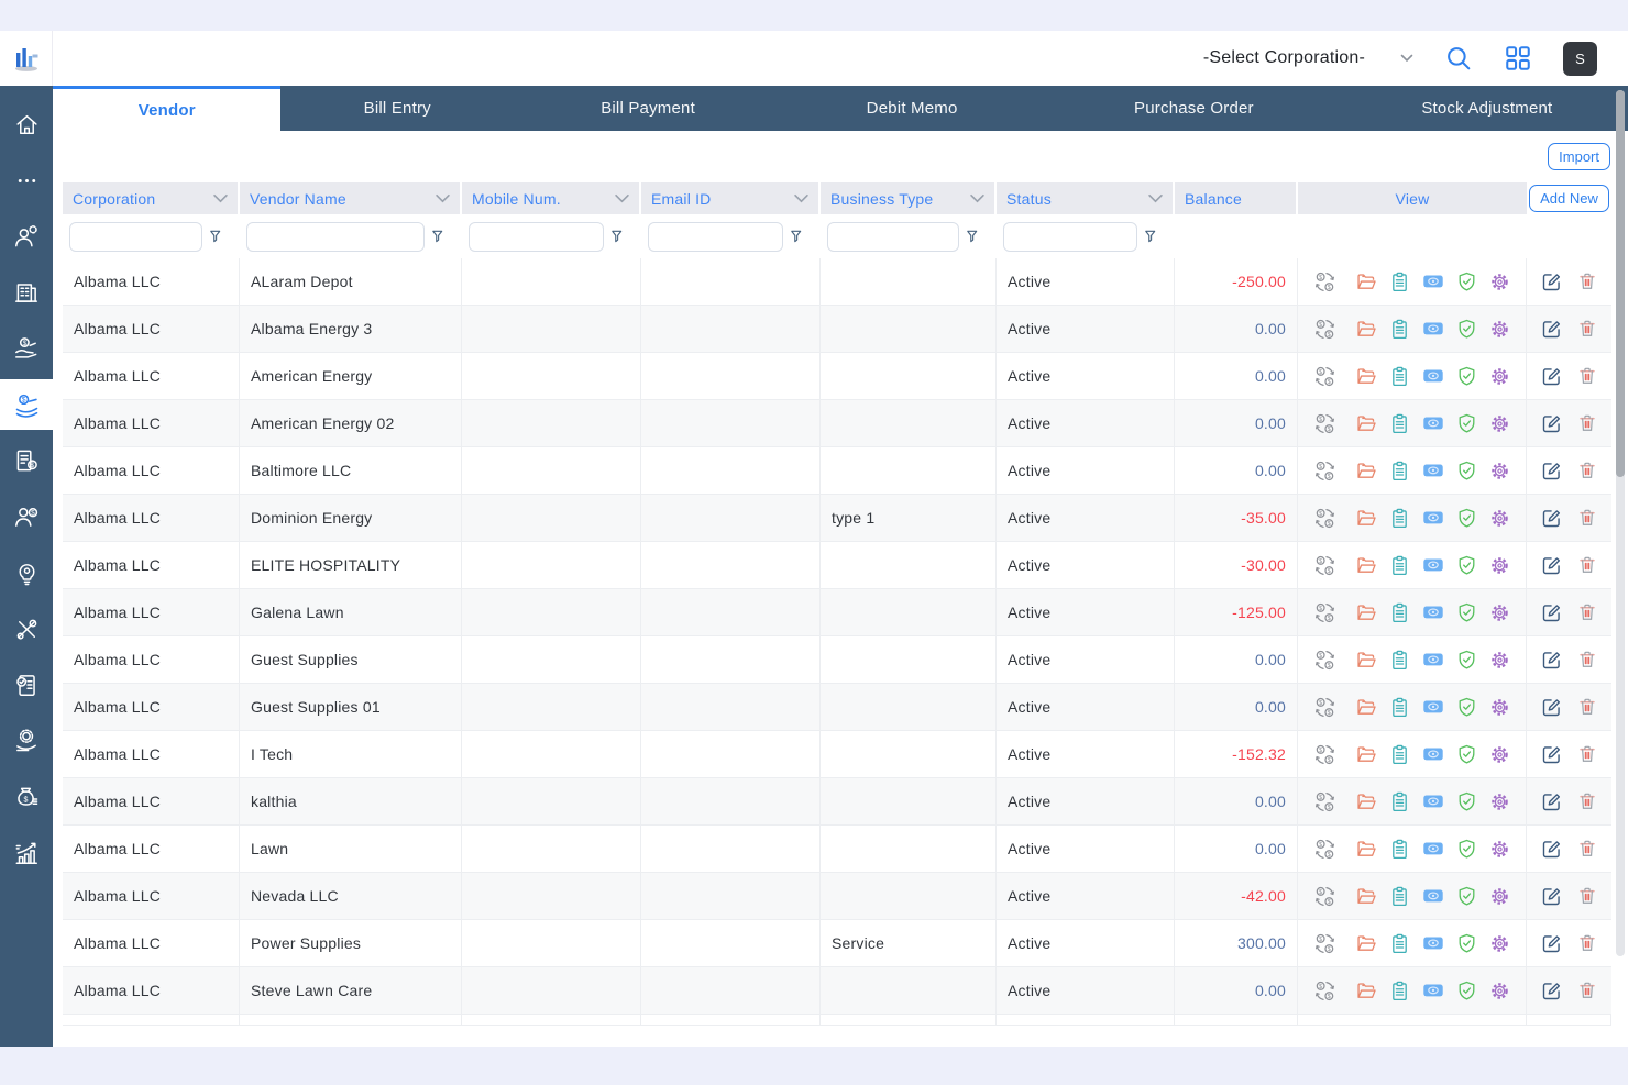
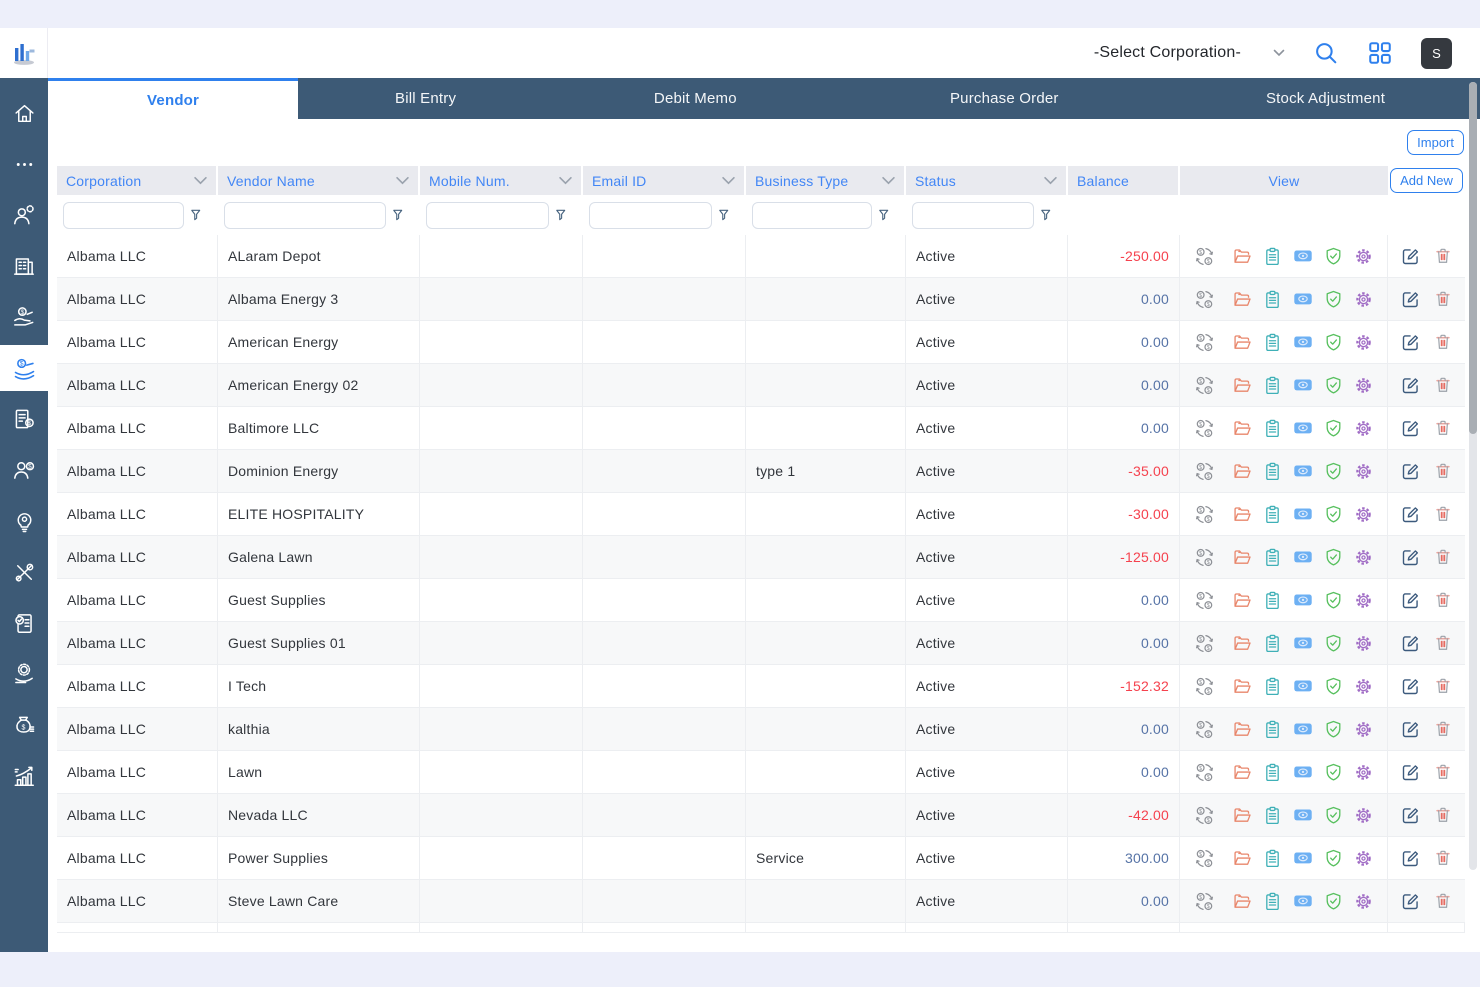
  -Select Corporation-
  S
  Vendor
  Bill Entry
- Bill Payment
  Debit Memo
  Purchase Order
  Stock Adjustment
  Import
  Corporation
  Vendor Name
  Mobile Num.
  Email ID
  Business Type
  Status
  Balance
  View
  Add New
  Albama LLC
  ALaram Depot
  Active
  -250.00
  Albama LLC
  Albama Energy 3
  Active
  0.00
  Albama LLC
  American Energy
  Active
  0.00
  Albama LLC
  American Energy 02
  Active
  0.00
  Albama LLC
  Baltimore LLC
  Active
  0.00
  Albama LLC
  Dominion Energy
  type 1
  Active
  -35.00
  Albama LLC
  ELITE HOSPITALITY
  Active
  -30.00
  Albama LLC
  Galena Lawn
  Active
  -125.00
  Albama LLC
  Guest Supplies
  Active
  0.00
  Albama LLC
  Guest Supplies 01
  Active
  0.00
  Albama LLC
  I Tech
  Active
  -152.32
  Albama LLC
  kalthia
  Active
  0.00
  Albama LLC
  Lawn
  Active
  0.00
  Albama LLC
  Nevada LLC
  Active
  -42.00
  Albama LLC
  Power Supplies
  Service
  Active
  300.00
  Albama LLC
  Steve Lawn Care
  Active
  0.00
